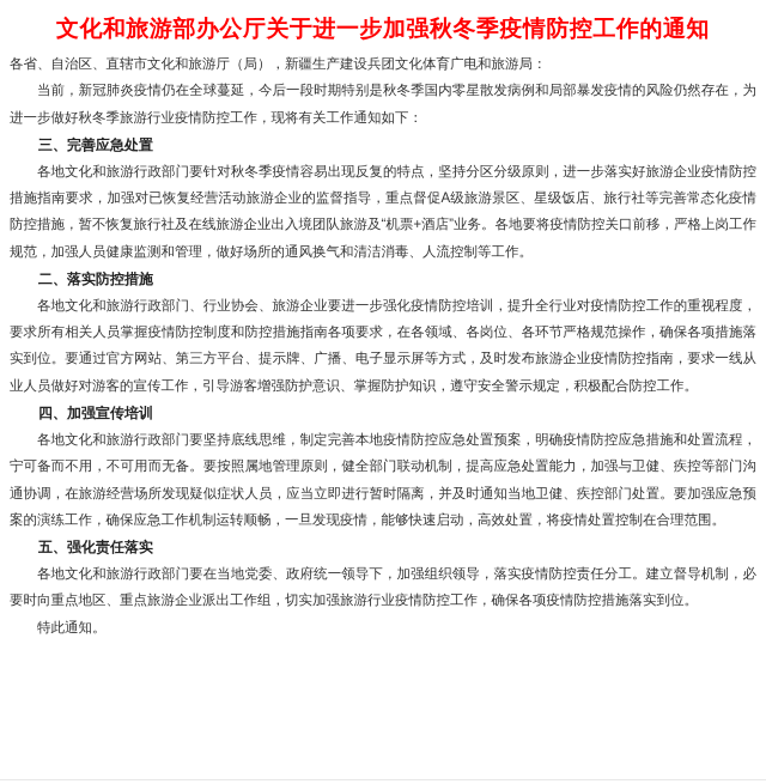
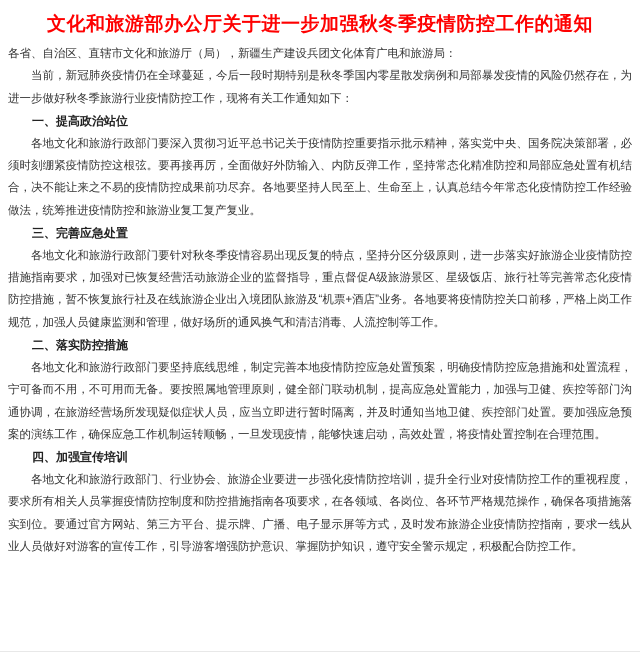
  文化和旅游部办公厅关于进一步加强秋冬季疫情防控工作的通知
  各省、自治区、直辖市文化和旅游厅（局），新疆生产建设兵团文化体育广电和旅游局：
  当前，新冠肺炎疫情仍在全球蔓延，今后一段时期特别是秋冬季国内零星散发病例和局部暴发疫情的风险仍然存在，为进一步做好秋冬季旅游行业疫情防控工作，现将有关工作通知如下：
+ 一、提高政治站位
+ 各地文化和旅游行政部门要深入贯彻习近平总书记关于疫情防控重要指示批示精神，落实党中央、国务院决策部署，必须时刻绷紧疫情防控这根弦。要再接再厉，全面做好外防输入、内防反弹工作，坚持常态化精准防控和局部应急处置有机结合，决不能让来之不易的疫情防控成果前功尽弃。各地要坚持人民至上、生命至上，认真总结今年常态化疫情防控工作经验做法，统筹推进疫情防控和旅游业复工复产复业。
  三、完善应急处置
  各地文化和旅游行政部门要针对秋冬季疫情容易出现反复的特点，坚持分区分级原则，进一步落实好旅游企业疫情防控措施指南要求，加强对已恢复经营活动旅游企业的监督指导，重点督促A级旅游景区、星级饭店、旅行社等完善常态化疫情防控措施，暂不恢复旅行社及在线旅游企业出入境团队旅游及“机票+酒店”业务。各地要将疫情防控关口前移，严格上岗工作规范，加强人员健康监测和管理，做好场所的通风换气和清洁消毒、人流控制等工作。
  二、落实防控措施
- 各地文化和旅游行政部门、行业协会、旅游企业要进一步强化疫情防控培训，提升全行业对疫情防控工作的重视程度，要求所有相关人员掌握疫情防控制度和防控措施指南各项要求，在各领域、各岗位、各环节严格规范操作，确保各项措施落实到位。要通过官方网站、第三方平台、提示牌、广播、电子显示屏等方式，及时发布旅游企业疫情防控指南，要求一线从业人员做好对游客的宣传工作，引导游客增强防护意识、掌握防护知识，遵守安全警示规定，积极配合防控工作。
+ 各地文化和旅游行政部门要坚持底线思维，制定完善本地疫情防控应急处置预案，明确疫情防控应急措施和处置流程，宁可备而不用，不可用而无备。要按照属地管理原则，健全部门联动机制，提高应急处置能力，加强与卫健、疾控等部门沟通协调，在旅游经营场所发现疑似症状人员，应当立即进行暂时隔离，并及时通知当地卫健、疾控部门处置。要加强应急预案的演练工作，确保应急工作机制运转顺畅，一旦发现疫情，能够快速启动，高效处置，将疫情处置控制在合理范围。
  四、加强宣传培训
- 各地文化和旅游行政部门要坚持底线思维，制定完善本地疫情防控应急处置预案，明确疫情防控应急措施和处置流程，宁可备而不用，不可用而无备。要按照属地管理原则，健全部门联动机制，提高应急处置能力，加强与卫健、疾控等部门沟通协调，在旅游经营场所发现疑似症状人员，应当立即进行暂时隔离，并及时通知当地卫健、疾控部门处置。要加强应急预案的演练工作，确保应急工作机制运转顺畅，一旦发现疫情，能够快速启动，高效处置，将疫情处置控制在合理范围。
+ 各地文化和旅游行政部门、行业协会、旅游企业要进一步强化疫情防控培训，提升全行业对疫情防控工作的重视程度，要求所有相关人员掌握疫情防控制度和防控措施指南各项要求，在各领域、各岗位、各环节严格规范操作，确保各项措施落实到位。要通过官方网站、第三方平台、提示牌、广播、电子显示屏等方式，及时发布旅游企业疫情防控指南，要求一线从业人员做好对游客的宣传工作，引导游客增强防护意识、掌握防护知识，遵守安全警示规定，积极配合防控工作。
- 五、强化责任落实
- 各地文化和旅游行政部门要在当地党委、政府统一领导下，加强组织领导，落实疫情防控责任分工。建立督导机制，必要时向重点地区、重点旅游企业派出工作组，切实加强旅游行业疫情防控工作，确保各项疫情防控措施落实到位。
- 特此通知。
